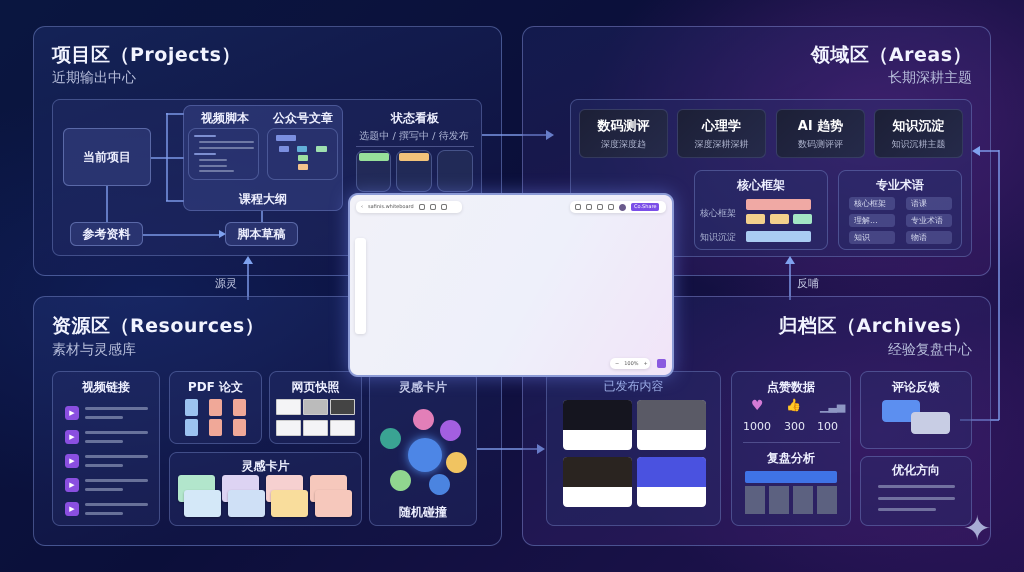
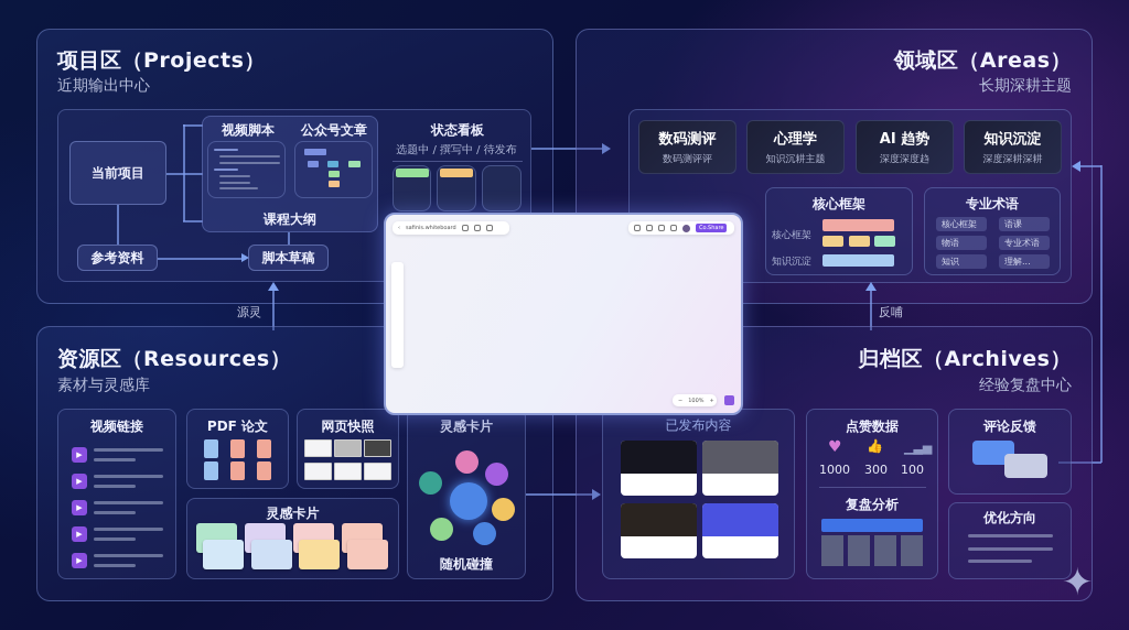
  项目区（Projects）
  近期输出中心
  当前项目
  视频脚本
  公众号文章
  课程大纲
  状态看板
  选题中 / 撰写中 / 待发布
  参考资料
  脚本草稿
  领域区（Areas）
  长期深耕主题
  数码测评
- 深度深度趋
+ 数码测评评
  心理学
- 深度深耕深耕
+ 知识沉耕主题
  AI 趋势
- 数码测评评
+ 深度深度趋
  知识沉淀
- 知识沉耕主题
+ 深度深耕深耕
  核心框架
  核心框架
  知识沉淀
  专业术语
  核心框架
  语课
- 理解...
+ 物语
  专业术语
  知识
- 物语
+ 理解...
  源灵
  反哺
  资源区（Resources）
  素材与灵感库
  视频链接
  ▶
  ▶
  ▶
  ▶
  ▶
  PDF 论文
  网页快照
  灵感卡片
  灵感卡片
  随机碰撞
  归档区（Archives）
  经验复盘中心
  已发布内容
  点赞数据
  ♥
  👍
  ▁▃▅
  1000
  300
  100
  复盘分析
  评论反馈
  优化方向
  ✦
